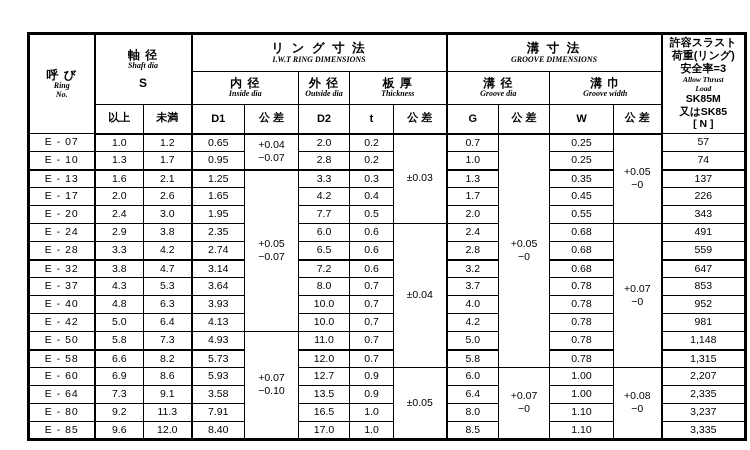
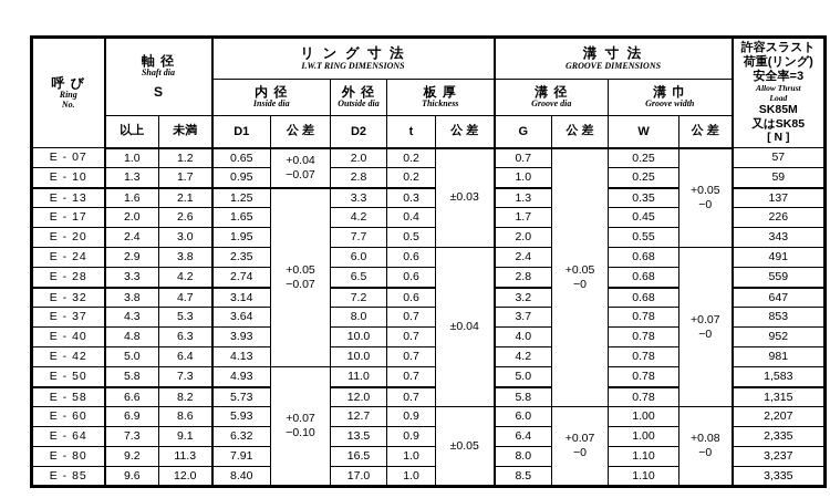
  呼 び Ring No.	軸 径 Shaft dia S	リ ン グ 寸 法 I.W.T RING DIMENSIONS	溝 寸 法 GROOVE DIMENSIONS	許容スラスト 荷重(リング) 安全率=3 Allow Thrust Load SK85M 又はSK85 [ N ]
  内 径 Inside dia	外 径 Outside dia	板 厚 Thickness	溝 径 Groove dia	溝 巾 Groove width
  以上	未満	D1	公 差	D2	t	公 差	G	公 差	W	公 差
  E - 07	1.0	1.2	0.65	+0.04−0.07	2.0	0.2	±0.03	0.7	+0.05−0	0.25	+0.05−0	57
- E - 10	1.3	1.7	0.95	2.8	0.2	1.0	0.25	74
+ E - 10	1.3	1.7	0.95	2.8	0.2	1.0	0.25	59
  E - 13	1.6	2.1	1.25	+0.05−0.07	3.3	0.3	1.3	0.35	137
  E - 17	2.0	2.6	1.65	4.2	0.4	1.7	0.45	226
  E - 20	2.4	3.0	1.95	7.7	0.5	2.0	0.55	343
  E - 24	2.9	3.8	2.35	6.0	0.6	±0.04	2.4	0.68	+0.07−0	491
  E - 28	3.3	4.2	2.74	6.5	0.6	2.8	0.68	559
  E - 32	3.8	4.7	3.14	7.2	0.6	3.2	0.68	647
  E - 37	4.3	5.3	3.64	8.0	0.7	3.7	0.78	853
  E - 40	4.8	6.3	3.93	10.0	0.7	4.0	0.78	952
  E - 42	5.0	6.4	4.13	10.0	0.7	4.2	0.78	981
- E - 50	5.8	7.3	4.93	+0.07−0.10	11.0	0.7	5.0	0.78	1,148
+ E - 50	5.8	7.3	4.93	+0.07−0.10	11.0	0.7	5.0	0.78	1,583
  E - 58	6.6	8.2	5.73	12.0	0.7	5.8	0.78	1,315
  E - 60	6.9	8.6	5.93	12.7	0.9	±0.05	6.0	+0.07−0	1.00	+0.08−0	2,207
- E - 64	7.3	9.1	3.58	13.5	0.9	6.4	1.00	2,335
+ E - 64	7.3	9.1	6.32	13.5	0.9	6.4	1.00	2,335
  E - 80	9.2	11.3	7.91	16.5	1.0	8.0	1.10	3,237
  E - 85	9.6	12.0	8.40	17.0	1.0	8.5	1.10	3,335
